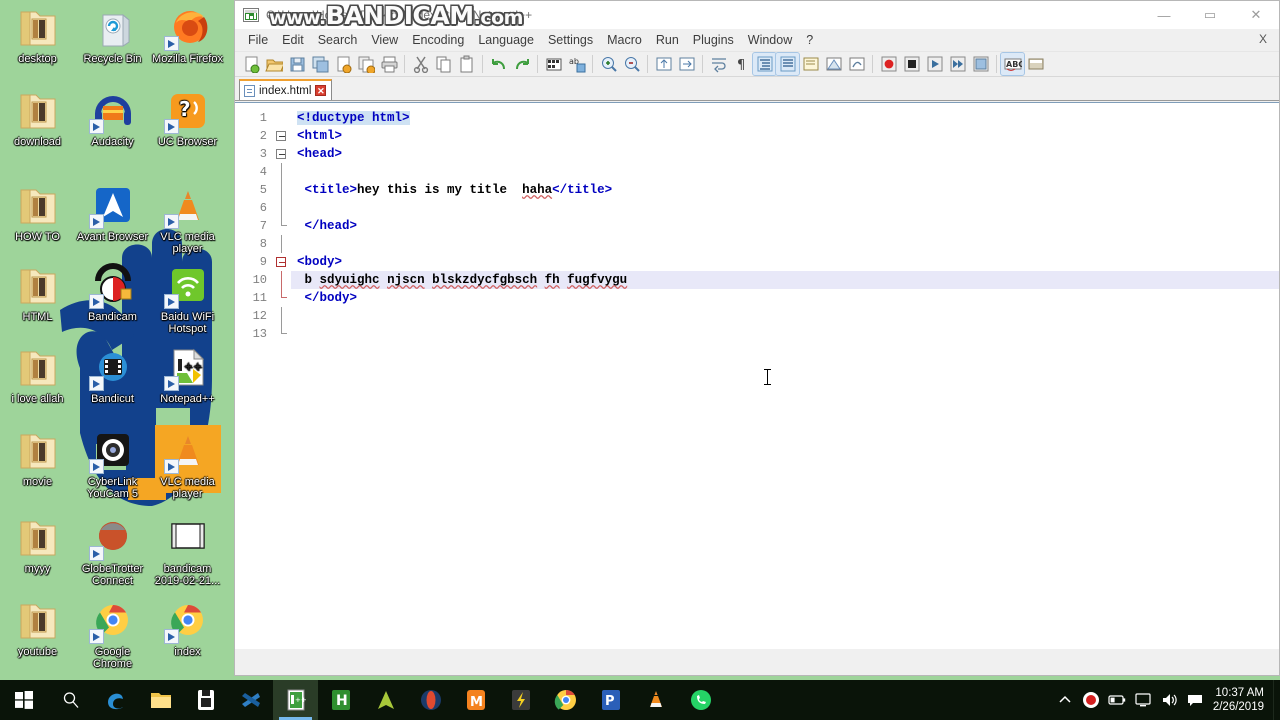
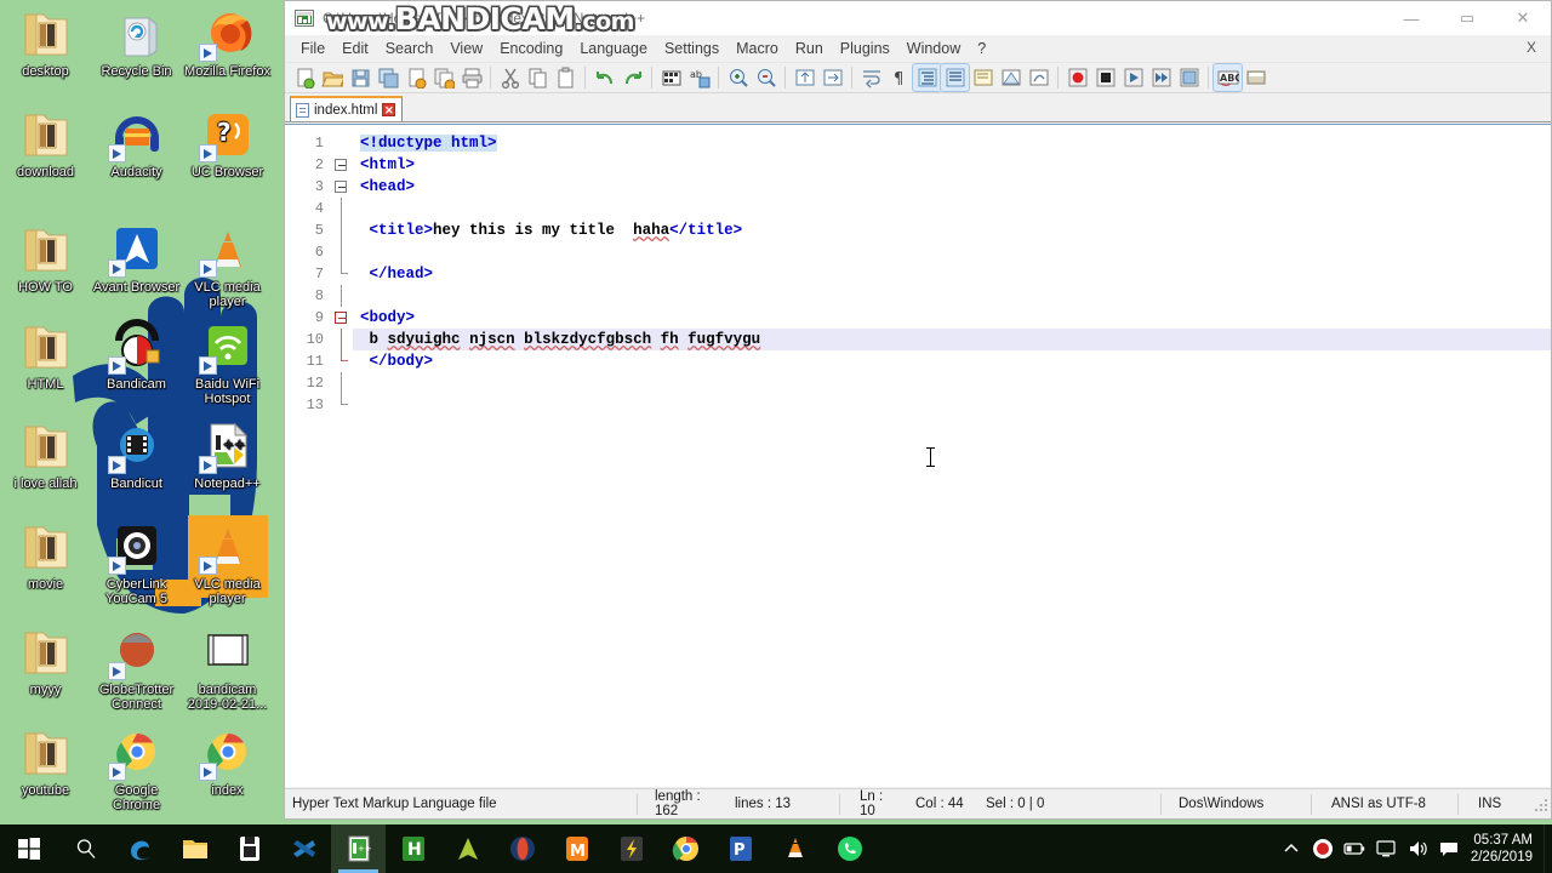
  desktop
  Recycle Bin
  Mozilla Firefox
  download
  Audacity
  ?
  UC Browser
  HOW TO
  Avant Browser
  VLC media player
  HTML
  Bandicam
  Baidu WiFi Hotspot
  i love allah
  Bandicut
  ++
  Notepad++
  movie
  CyberLink YouCam 5
  VLC media player
  myyy
  GlobeTrotter Connect
  bandicam 2019-02-21...
  youtube
  Google Chrome
  index
  C:\Users\HoZleR\Desktop\index.html - Notepad++
  —
  ▭
  ✕
  File
  Edit
  Search
  View
  Encoding
  Language
  Settings
  Macro
  Run
  Plugins
  Window
  ?
  X
  ab
  ¶
  ABC
  index.html
  ✕
  1
  2
  3
  4
  5
  6
  7
  8
  9
  10
  11
  12
  13
  <!ductype html>
  <html>
  <head>
  <title>hey this is my title haha</title>
  </head>
  <body>
  b sdyuighc njscn blskzdycfgbsch fh fugfvygu
  </body>
+ Hyper Text Markup Language file
+ length : 162
+ lines : 13
+ Ln : 10
+ Col : 44
+ Sel : 0 | 0
+ Dos\Windows
+ ANSI as UTF-8
+ INS
  www.BANDICAM.com
  ++
  H
  M
  P
- 10:37 AM
+ 05:37 AM
  2/26/2019
